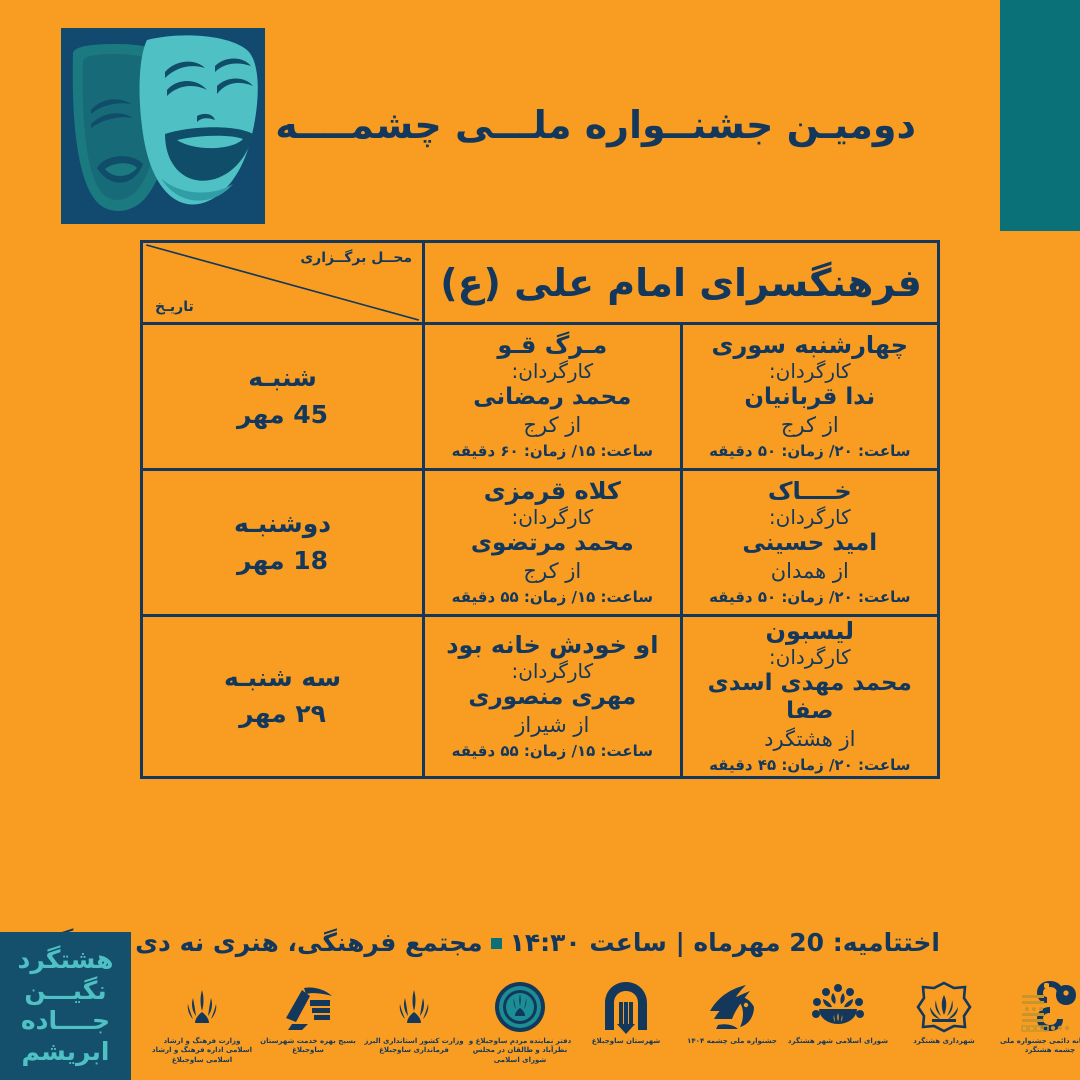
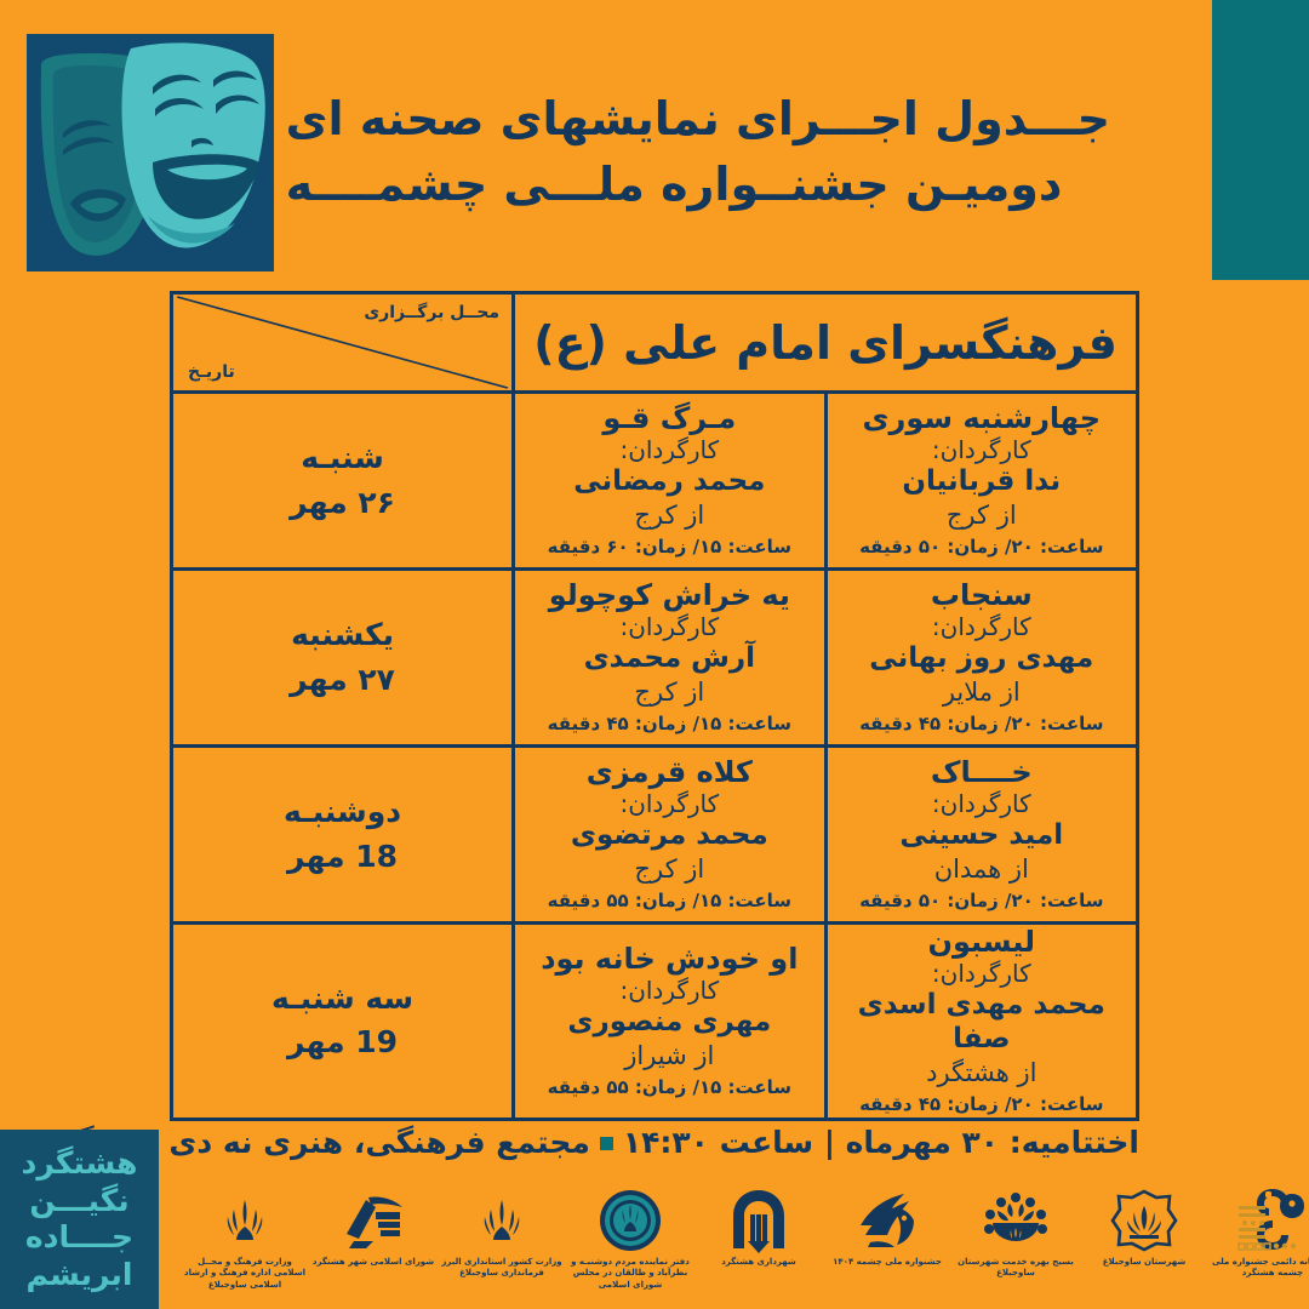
+ جـــدول اجـــرای نمایشهای صحنه ای
  دومیـن جشنــواره ملـــی چشمــــه
  فرهنگسرای امام علی (ع)	محــل برگــزاری تاریـخ
- چهارشنبه سوری کارگردان: ندا قربانیان از کرج ساعت: ۲۰/ زمان: ۵۰ دقیقه	مـرگ قـو کارگردان: محمد رمضانی از کرج ساعت: ۱۵/ زمان: ۶۰ دقیقه	شنبـه 45 مهر
+ چهارشنبه سوری کارگردان: ندا قربانیان از کرج ساعت: ۲۰/ زمان: ۵۰ دقیقه	مـرگ قـو کارگردان: محمد رمضانی از کرج ساعت: ۱۵/ زمان: ۶۰ دقیقه	شنبـه ۲۶ مهر
+ سنجاب کارگردان: مهدی روز بهانی از ملایر ساعت: ۲۰/ زمان: ۴۵ دقیقه	یه خراش کوچولو کارگردان: آرش محمدی از کرج ساعت: ۱۵/ زمان: ۴۵ دقیقه	یکشنبه ۲۷ مهر
  خــــاک کارگردان: امید حسینی از همدان ساعت: ۲۰/ زمان: ۵۰ دقیقه	کلاه قرمزی کارگردان: محمد مرتضوی از کرج ساعت: ۱۵/ زمان: ۵۵ دقیقه	دوشنبـه 18 مهر
- لیسبون کارگردان: محمد مهدی اسدی صفا از هشتگرد ساعت: ۲۰/ زمان: ۴۵ دقیقه	او خودش خانه بود کارگردان: مهری منصوری از شیراز ساعت: ۱۵/ زمان: ۵۵ دقیقه	سه شنبـه ۲۹ مهر
+ لیسبون کارگردان: محمد مهدی اسدی صفا از هشتگرد ساعت: ۲۰/ زمان: ۴۵ دقیقه	او خودش خانه بود کارگردان: مهری منصوری از شیراز ساعت: ۱۵/ زمان: ۵۵ دقیقه	سه شنبـه 19 مهر
- اختتامیه: 20 مهرماه | ساعت ۱۴:۳۰مجتمع فرهنگی، هنری نه دی
+ اختتامیه: ۳۰ مهرماه | ساعت ۱۴:۳۰مجتمع فرهنگی، هنری نه دی
  هشتگرد
  نگیـــن
  جــــاده
  ابریشم
- وزارت فرهنگ و ارشاد اسلامی اداره فرهنگ و ارشاد اسلامی ساوجبلاغ
+ وزارت فرهنگ و محــل اسلامی اداره فرهنگ و ارشاد اسلامی ساوجبلاغ
- بسیج بهره خدمت شهرستان ساوجبلاغ
+ شورای اسلامی شهر هشتگرد
  وزارت کشور استانداری البرز فرمانداری ساوجبلاغ
- دفتر نماینده مردم ساوجبلاغ و نظرآباد و طالقان در مجلس شورای اسلامی
+ دفتر نماینده مردم دوشنبـه و نظرآباد و طالقان در مجلس شورای اسلامی
- شهرستان ساوجبلاغ
+ شهرداری هشتگرد
  جشنواره ملی چشمه ۱۴۰۴
- شورای اسلامی شهر هشتگرد
+ بسیج بهره خدمت شهرستان ساوجبلاغ
- شهرداری هشتگرد
+ شهرستان ساوجبلاغ
  نه دائمی جشنواره ملی چشمه هشتگرد
